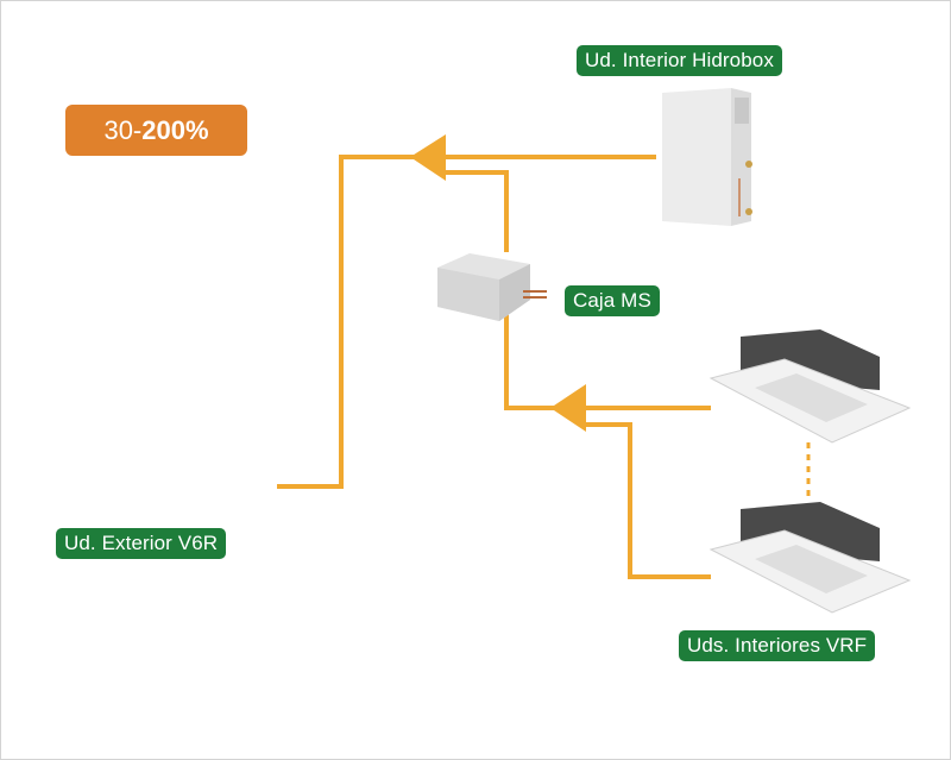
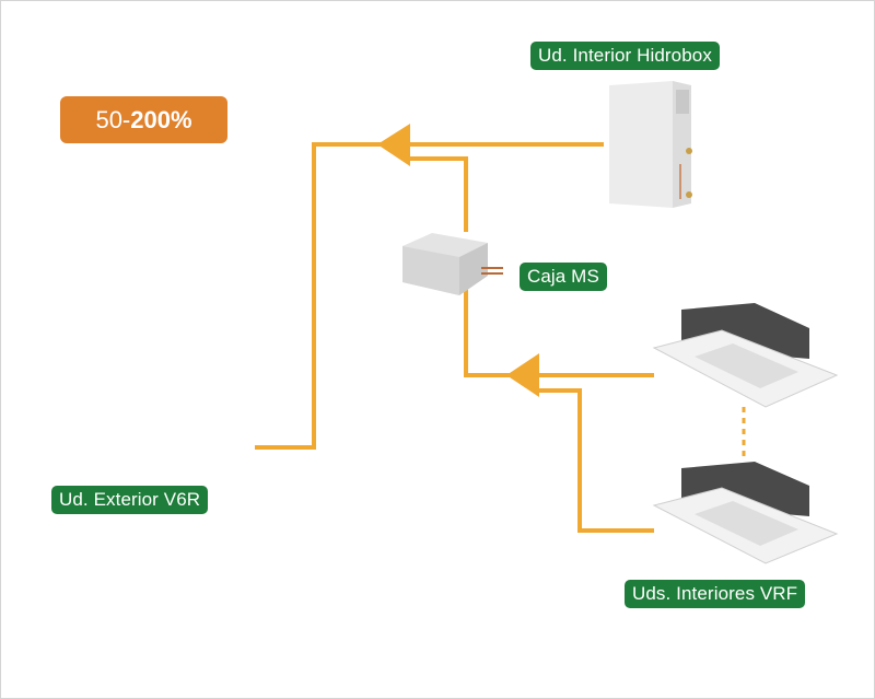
- 30-200%
+ 50-200%
  Ud. Interior Hidrobox
  Caja MS
  Ud. Exterior V6R
  Uds. Interiores VRF
